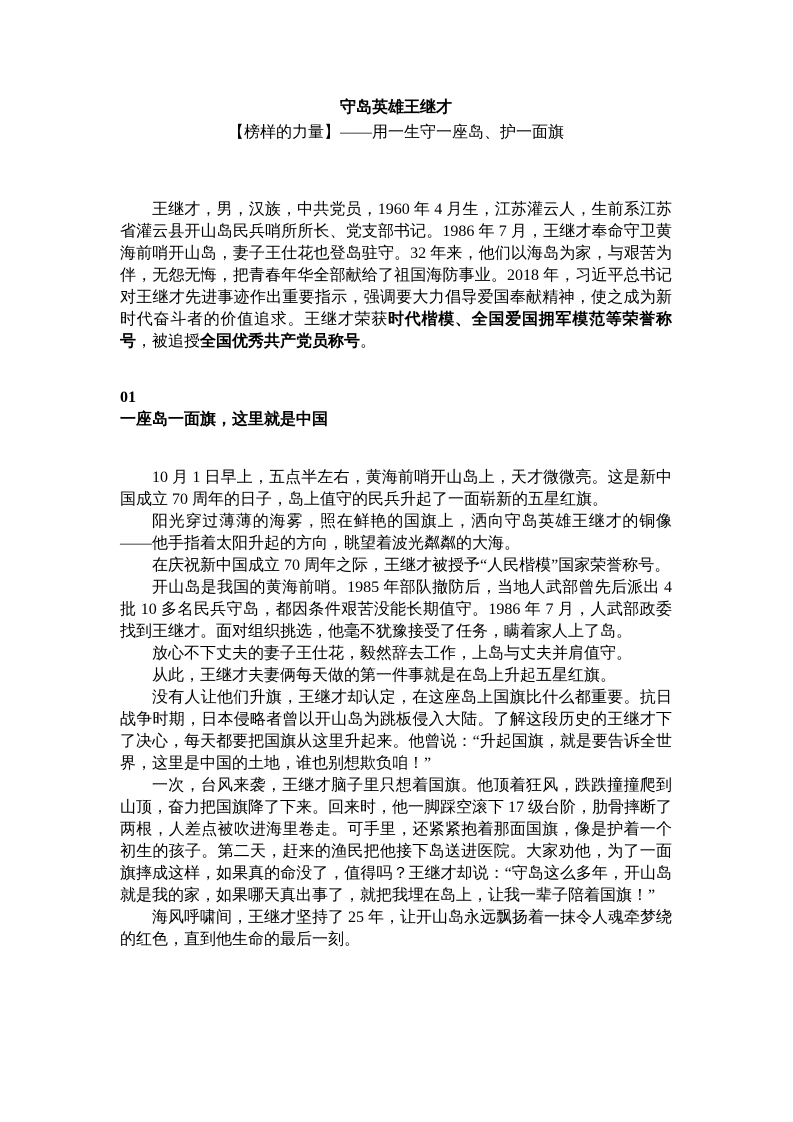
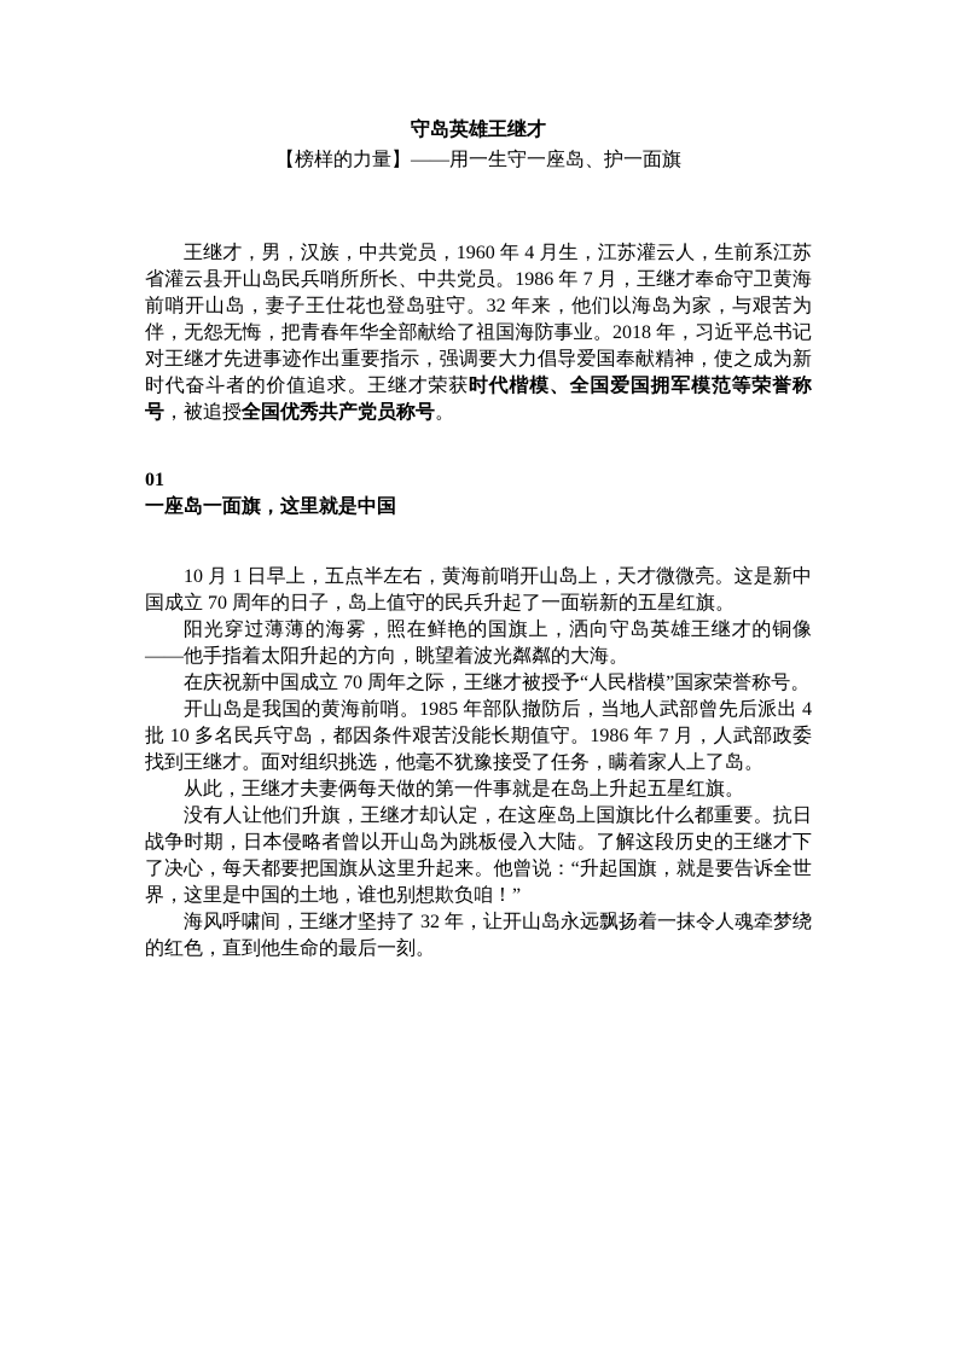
  守岛英雄王继才
  【榜样的力量】——用一生守一座岛、护一面旗
- 王继才，男，汉族，中共党员，1960 年 4 月生，江苏灌云人，生前系江苏省灌云县开山岛民兵哨所所长、党支部书记。1986 年 7 月，王继才奉命守卫黄海前哨开山岛，妻子王仕花也登岛驻守。32 年来，他们以海岛为家，与艰苦为伴，无怨无悔，把青春年华全部献给了祖国海防事业。2018 年，习近平总书记对王继才先进事迹作出重要指示，强调要大力倡导爱国奉献精神，使之成为新时代奋斗者的价值追求。王继才荣获时代楷模、全国爱国拥军模范等荣誉称号，被追授全国优秀共产党员称号。
+ 王继才，男，汉族，中共党员，1960 年 4 月生，江苏灌云人，生前系江苏省灌云县开山岛民兵哨所所长、中共党员。1986 年 7 月，王继才奉命守卫黄海前哨开山岛，妻子王仕花也登岛驻守。32 年来，他们以海岛为家，与艰苦为伴，无怨无悔，把青春年华全部献给了祖国海防事业。2018 年，习近平总书记对王继才先进事迹作出重要指示，强调要大力倡导爱国奉献精神，使之成为新时代奋斗者的价值追求。王继才荣获时代楷模、全国爱国拥军模范等荣誉称号，被追授全国优秀共产党员称号。
  01
  一座岛一面旗，这里就是中国
  10 月 1 日早上，五点半左右，黄海前哨开山岛上，天才微微亮。这是新中国成立 70 周年的日子，岛上值守的民兵升起了一面崭新的五星红旗。
  阳光穿过薄薄的海雾，照在鲜艳的国旗上，洒向守岛英雄王继才的铜像——他手指着太阳升起的方向，眺望着波光粼粼的大海。
  在庆祝新中国成立 70 周年之际，王继才被授予“人民楷模”国家荣誉称号。
  开山岛是我国的黄海前哨。1985 年部队撤防后，当地人武部曾先后派出 4 批 10 多名民兵守岛，都因条件艰苦没能长期值守。1986 年 7 月，人武部政委找到王继才。面对组织挑选，他毫不犹豫接受了任务，瞒着家人上了岛。
- 放心不下丈夫的妻子王仕花，毅然辞去工作，上岛与丈夫并肩值守。
  从此，王继才夫妻俩每天做的第一件事就是在岛上升起五星红旗。
  没有人让他们升旗，王继才却认定，在这座岛上国旗比什么都重要。抗日战争时期，日本侵略者曾以开山岛为跳板侵入大陆。了解这段历史的王继才下了决心，每天都要把国旗从这里升起来。他曾说：“升起国旗，就是要告诉全世界，这里是中国的土地，谁也别想欺负咱！”
- 一次，台风来袭，王继才脑子里只想着国旗。他顶着狂风，跌跌撞撞爬到山顶，奋力把国旗降了下来。回来时，他一脚踩空滚下 17 级台阶，肋骨摔断了两根，人差点被吹进海里卷走。可手里，还紧紧抱着那面国旗，像是护着一个初生的孩子。第二天，赶来的渔民把他接下岛送进医院。大家劝他，为了一面旗摔成这样，如果真的命没了，值得吗？王继才却说：“守岛这么多年，开山岛就是我的家，如果哪天真出事了，就把我埋在岛上，让我一辈子陪着国旗！”
- 海风呼啸间，王继才坚持了 25 年，让开山岛永远飘扬着一抹令人魂牵梦绕的红色，直到他生命的最后一刻。
+ 海风呼啸间，王继才坚持了 32 年，让开山岛永远飘扬着一抹令人魂牵梦绕的红色，直到他生命的最后一刻。
